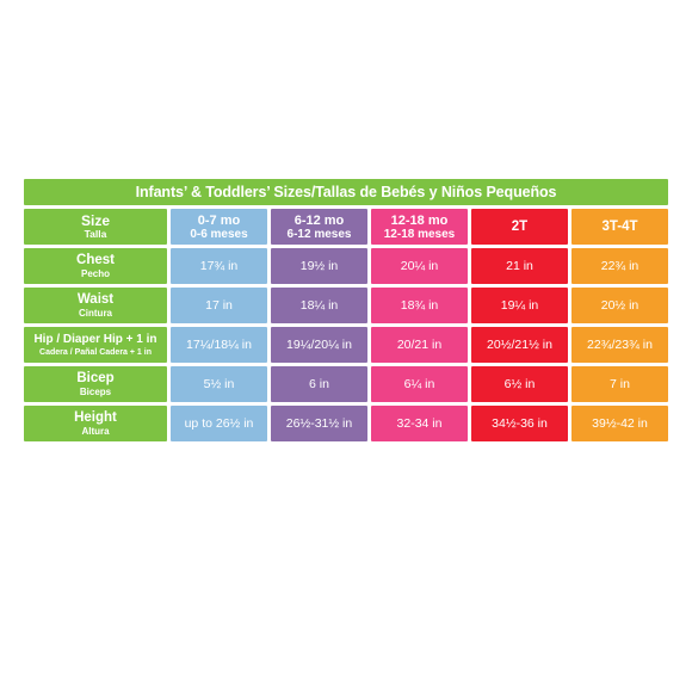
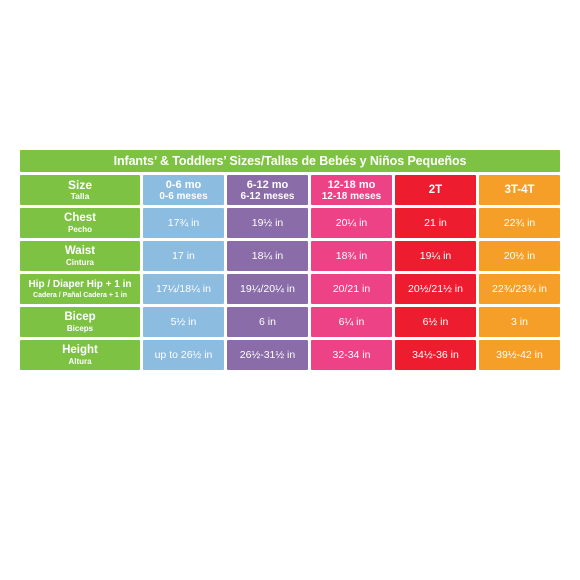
  Infants’ & Toddlers’ Sizes/Tallas de Bebés y Niños Pequeños
  Size
  Talla
- 0-7 mo
+ 0-6 mo
  0-6 meses
  6-12 mo
  6-12 meses
  12-18 mo
  12-18 meses
  2T
  3T-4T
  Chest
  Pecho
  17¾ in
  19½ in
  20¼ in
  21 in
  22¾ in
  Waist
  Cintura
  17 in
  18¼ in
  18¾ in
  19¼ in
  20½ in
  Hip / Diaper Hip + 1 in
  17¼/18¼ in
  19¼/20¼ in
  20/21 in
  20½/21½ in
  22¾/23¾ in
  Bicep
  Biceps
  5½ in
  6 in
  6¼ in
  6½ in
- 7 in
+ 3 in
  Height
  Altura
  up to 26½ in
  26½-31½ in
  32-34 in
  34½-36 in
  39½-42 in
